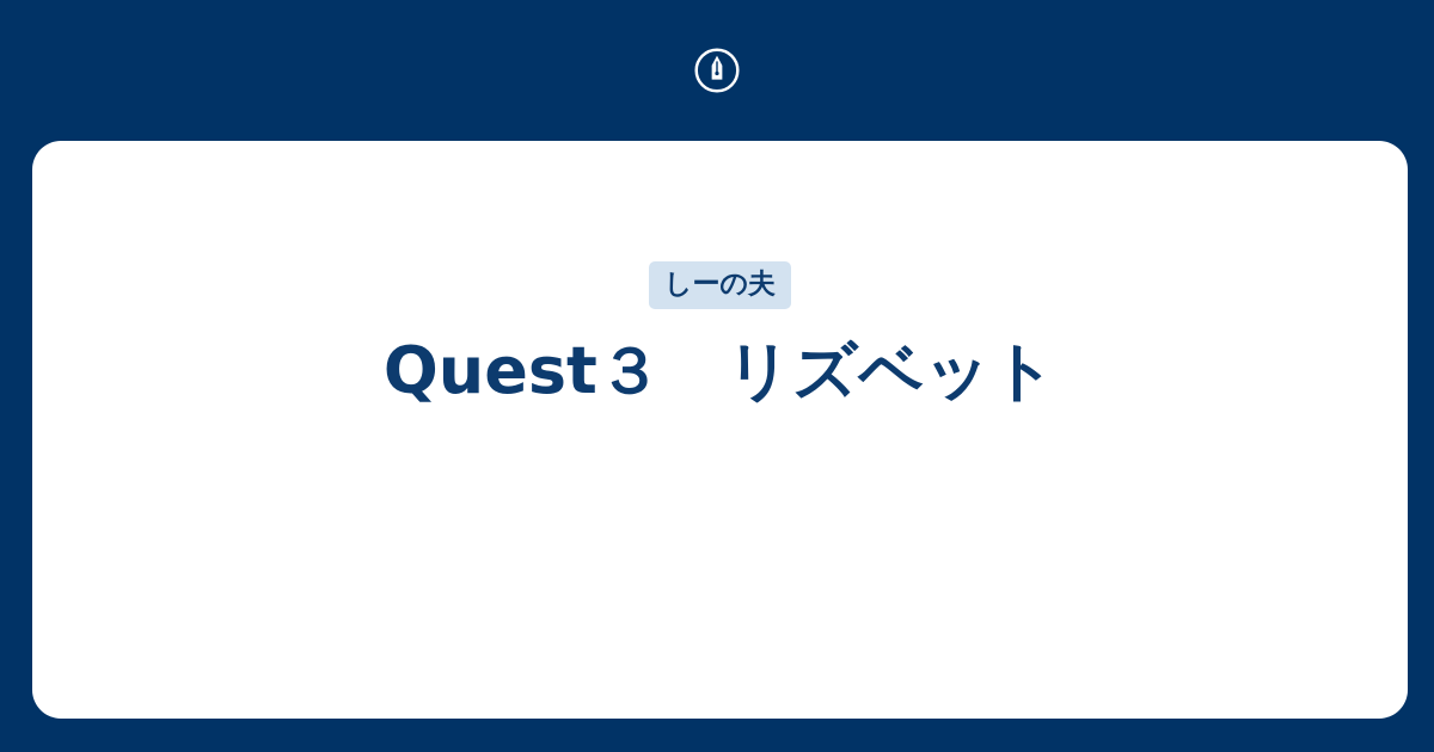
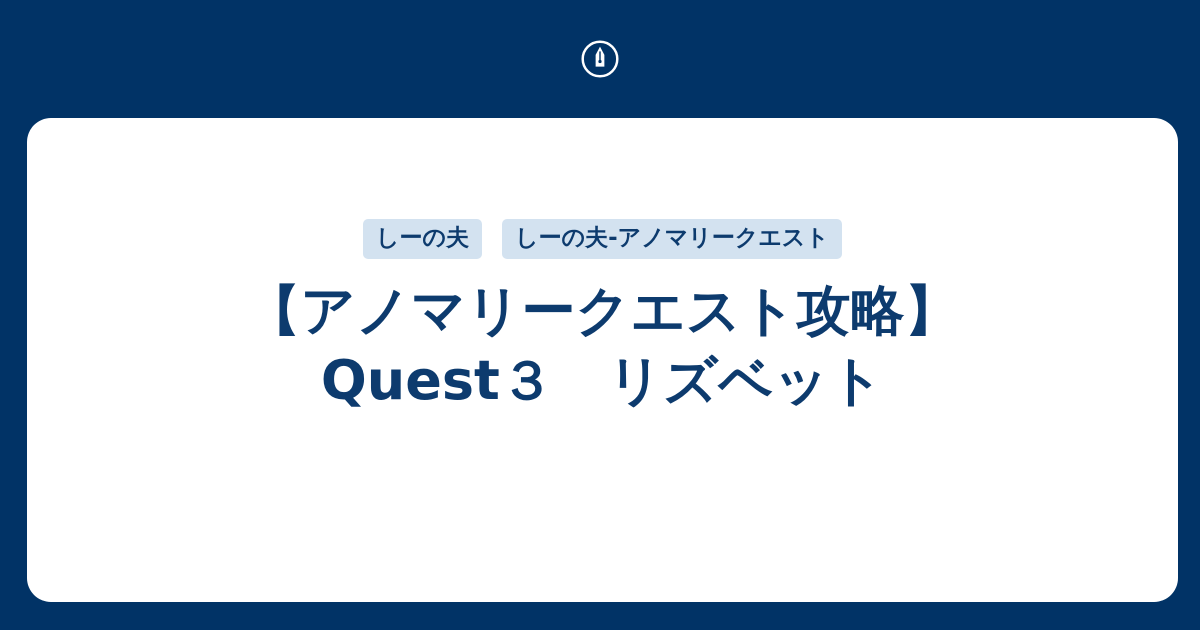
  しーの夫
+ しーの夫-アノマリークエスト
+ 【アノマリークエスト攻略】
  Quest３ リズベット
